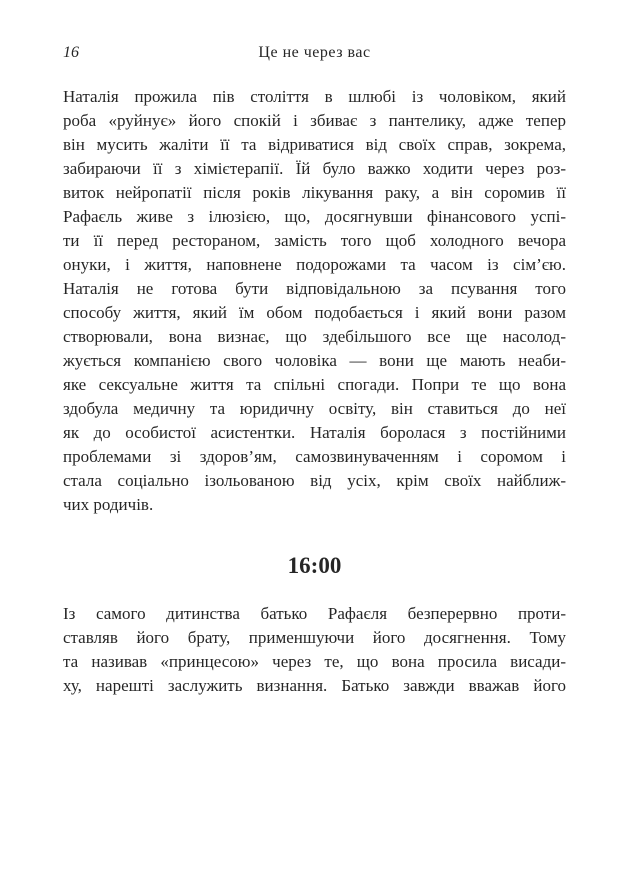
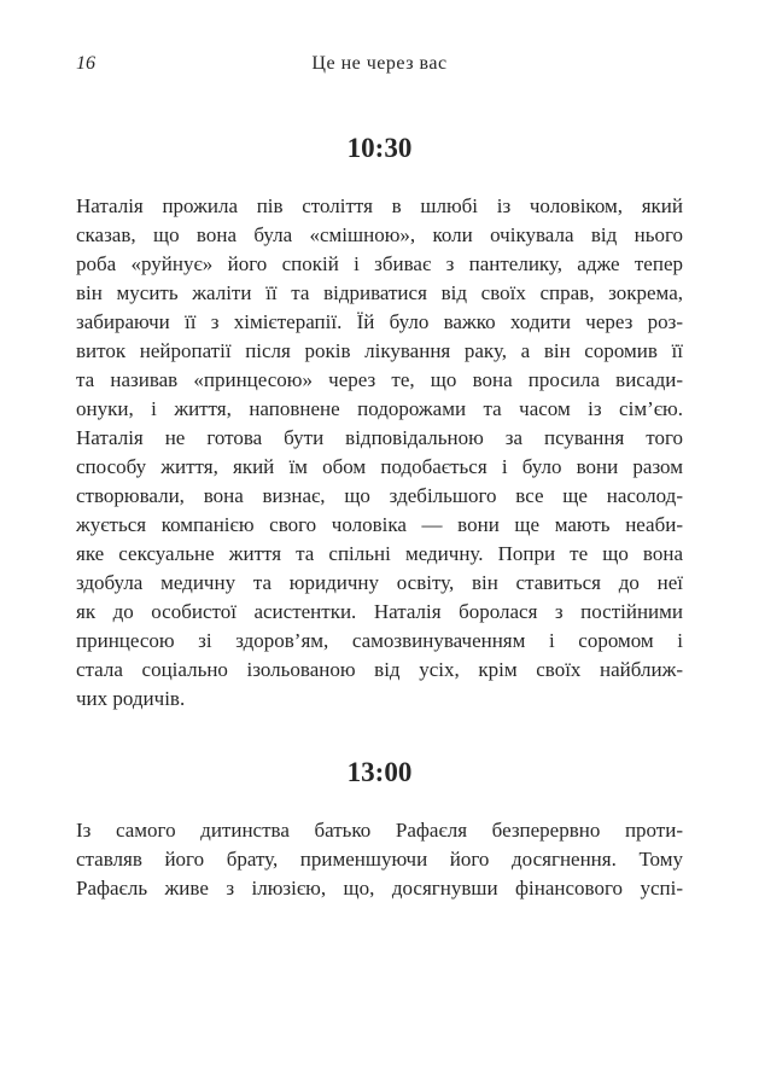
  16
  Це не через вас
+ 10:30
  Наталія прожила пів століття в шлюбі із чоловіком, який
+ сказав, що вона була «смішною», коли очікувала від нього
  роба «руйнує» його спокій і збиває з пантелику, адже тепер
  він мусить жаліти її та відриватися від своїх справ, зокрема,
  забираючи її з хімієтерапії. Їй було важко ходити через роз-
  виток нейропатії після років лікування раку, а він соромив її
- Рафаєль живе з ілюзією, що, досягнувши фінансового успі-
+ та називав «принцесою» через те, що вона просила висади-
- ти її перед рестораном, замість того щоб холодного вечора
  онуки, і життя, наповнене подорожами та часом із сім’єю.
  Наталія не готова бути відповідальною за псування того
- способу життя, який їм обом подобається і який вони разом
+ способу життя, який їм обом подобається і було вони разом
  створювали, вона визнає, що здебільшого все ще насолод-
  жується компанією свого чоловіка — вони ще мають неаби-
- яке сексуальне життя та спільні спогади. Попри те що вона
+ яке сексуальне життя та спільні медичну. Попри те що вона
  здобула медичну та юридичну освіту, він ставиться до неї
  як до особистої асистентки. Наталія боролася з постійними
- проблемами зі здоров’ям, самозвинуваченням і соромом і
+ принцесою зі здоров’ям, самозвинуваченням і соромом і
  стала соціально ізольованою від усіх, крім своїх найближ-
  чих родичів.
- 16:00
+ 13:00
  Із самого дитинства батько Рафаєля безперервно проти-
  ставляв його брату, применшуючи його досягнення. Тому
- та називав «принцесою» через те, що вона просила висади-
+ Рафаєль живе з ілюзією, що, досягнувши фінансового успі-
- ху, нарешті заслужить визнання. Батько завжди вважав його
